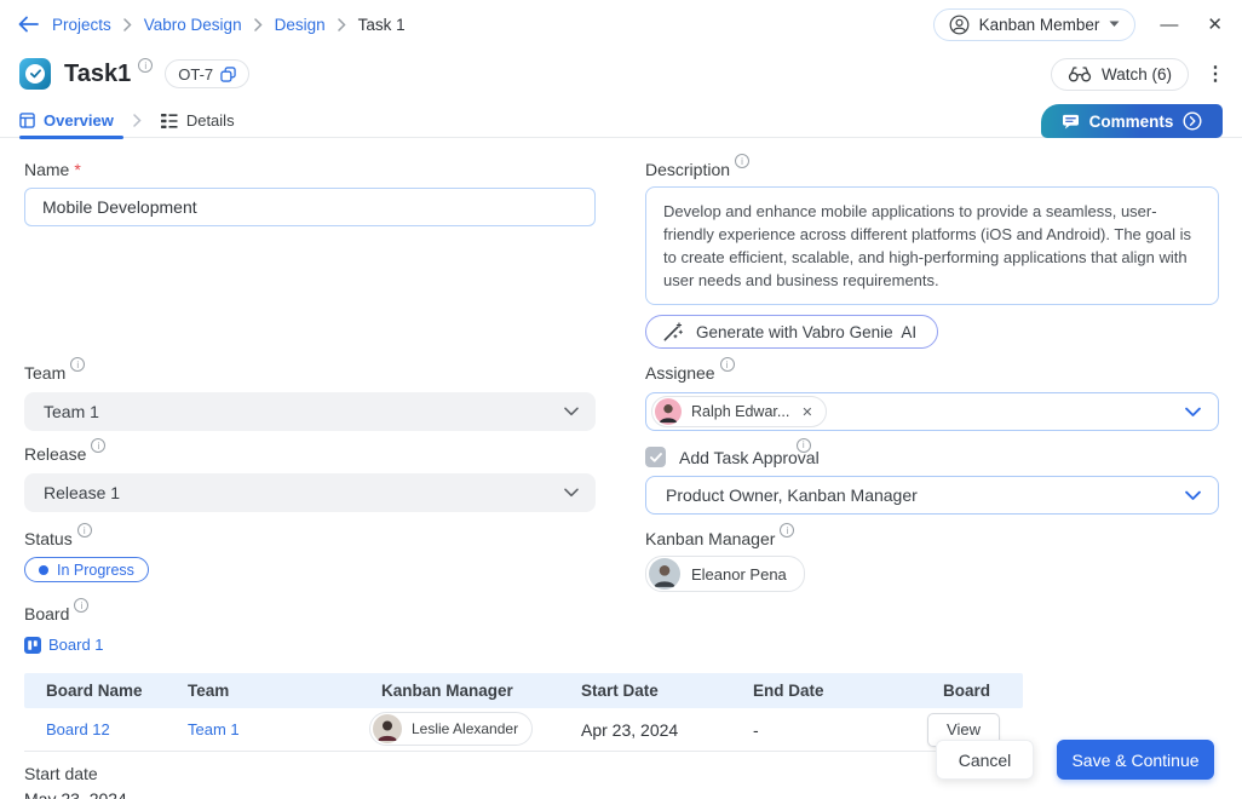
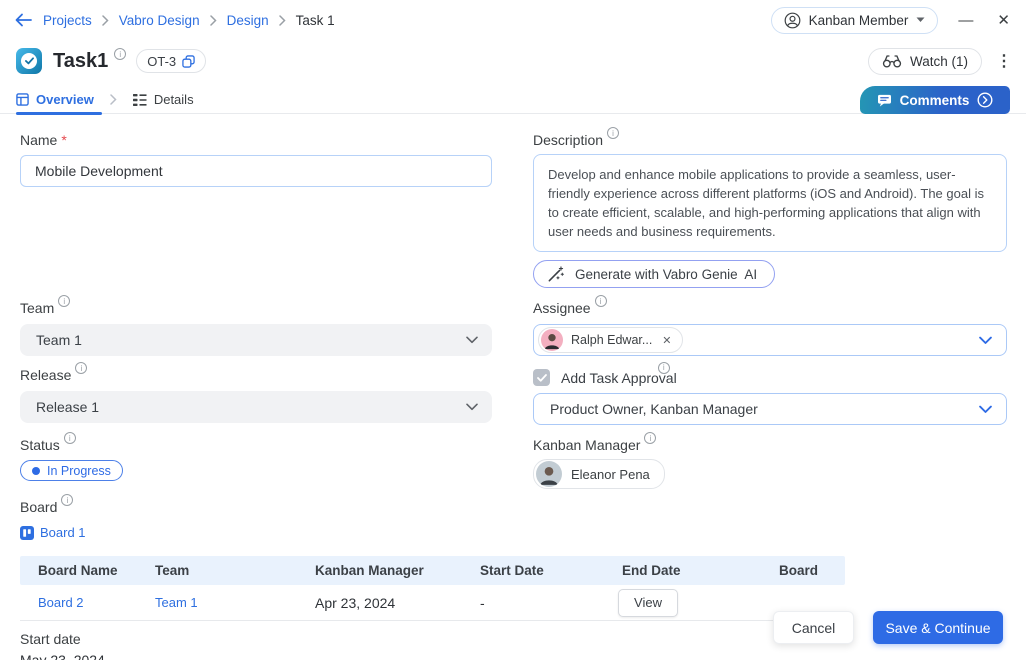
  Projects
  Vabro Design
  Design
  Task 1
  Kanban Member
  —
  ✕
  Task1
  i
- OT-7
+ OT-3
- Watch (6)
+ Watch (1)
  ⋮
  Overview
  Details
  Comments
  Name
  *
  Mobile Development
  Team
  i
  Team 1
  Release
  i
  Release 1
  Status
  i
  In Progress
  Board
  i
  Board 1
  Description
  i
  Develop and enhance mobile applications to provide a seamless, user-friendly experience across different platforms (iOS and Android). The goal is to create efficient, scalable, and high-performing applications that align with user needs and business requirements.
  Generate with Vabro Genie AI
  Assignee
  i
  Ralph Edwar...
  ✕
  Add Task Approval
  i
  Product Owner, Kanban Manager
  Kanban Manager
  i
  Eleanor Pena
  Board Name
  Team
  Kanban Manager
  Start Date
  End Date
  Board
- Board 12
+ Board 2
  Team 1
- Leslie Alexander
  Apr 23, 2024
  -
  View
  Start date
  Cancel
  Save & Continue
